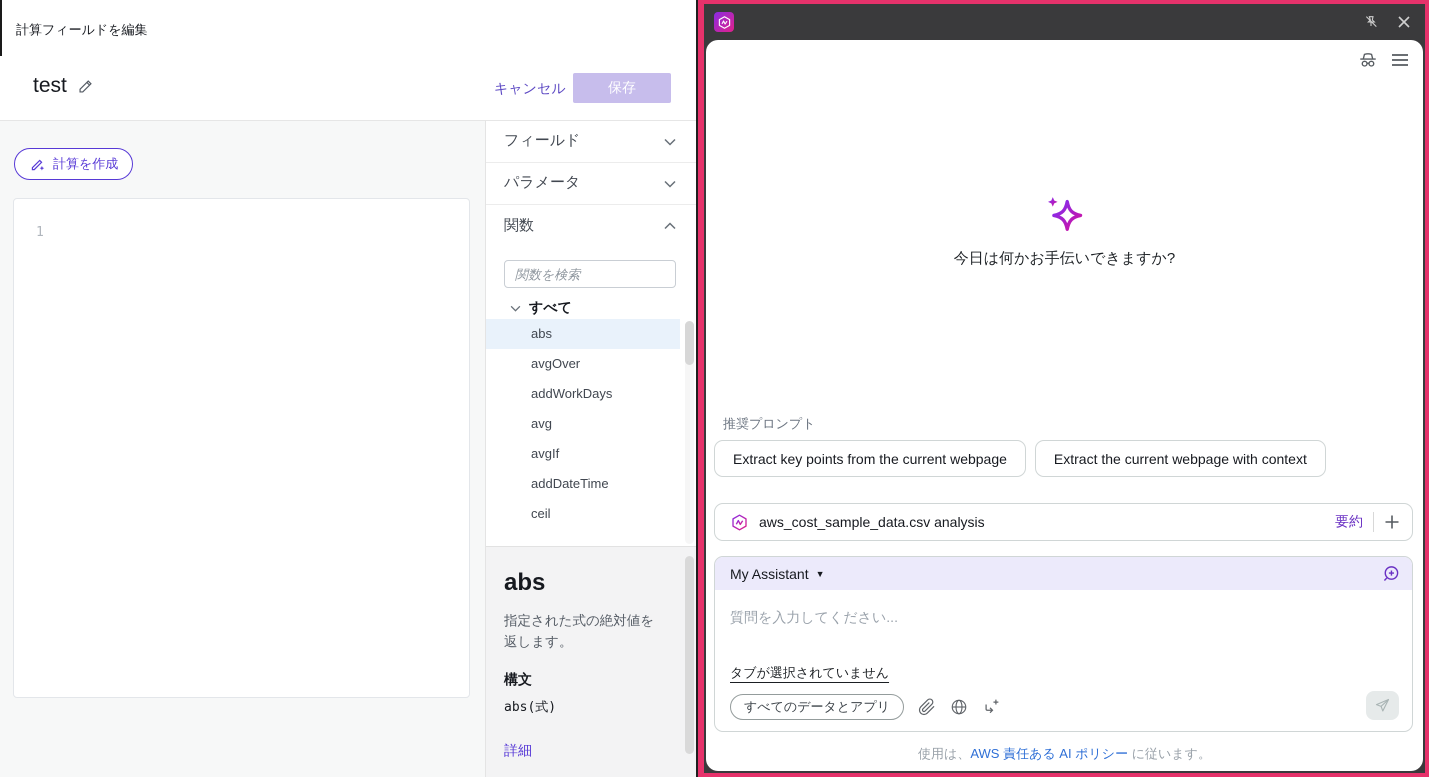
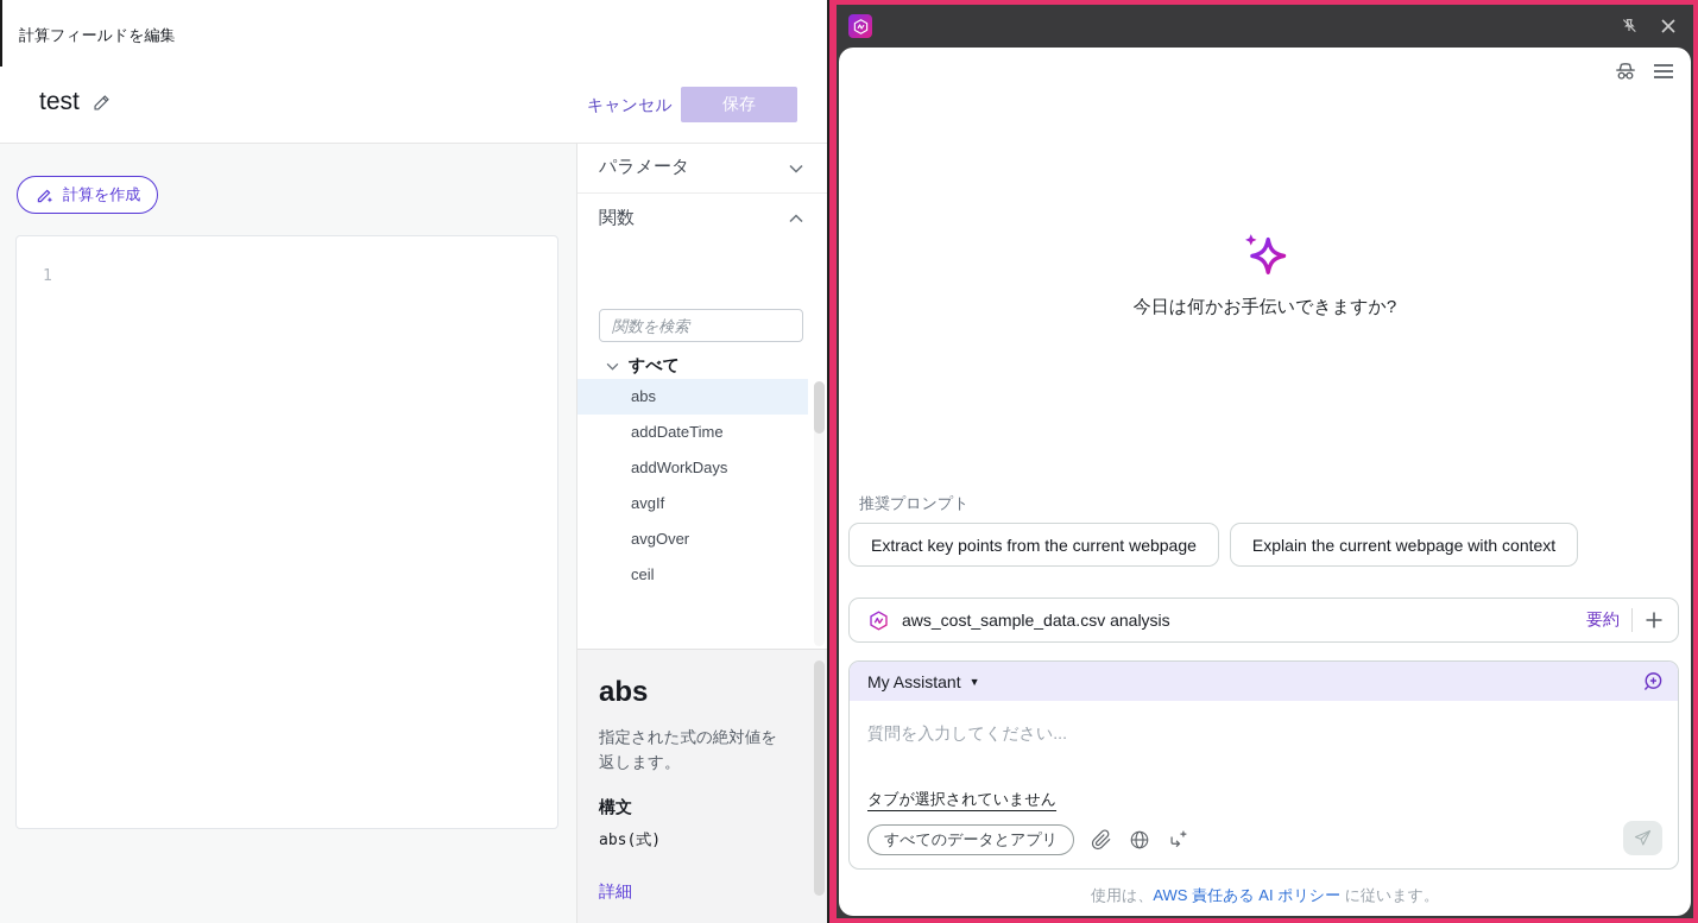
  計算フィールドを編集
  test
  キャンセル
  保存
  計算を作成
  1
- フィールド
  パラメータ
  関数
  関数を検索
  すべて
  abs
- avgOver
+ addDateTime
  addWorkDays
- avg
  avgIf
- addDateTime
+ avgOver
  ceil
  abs
  指定された式の絶対値を返します。
  構文
  abs(式)
  詳細
  今日は何かお手伝いできますか?
  推奨プロンプト
  Extract key points from the current webpage
- Extract the current webpage with context
+ Explain the current webpage with context
  aws_cost_sample_data.csv analysis
  要約
  My Assistant
  ▼
  質問を入力してください...
  タブが選択されていません
  すべてのデータとアプリ
  使用は、AWS 責任ある AI ポリシー に従います。
